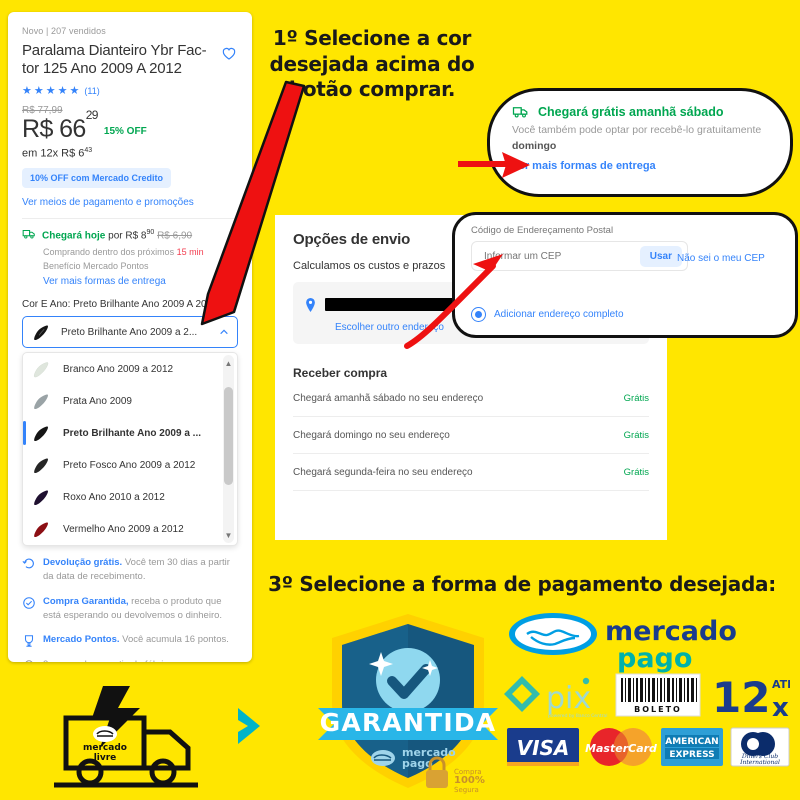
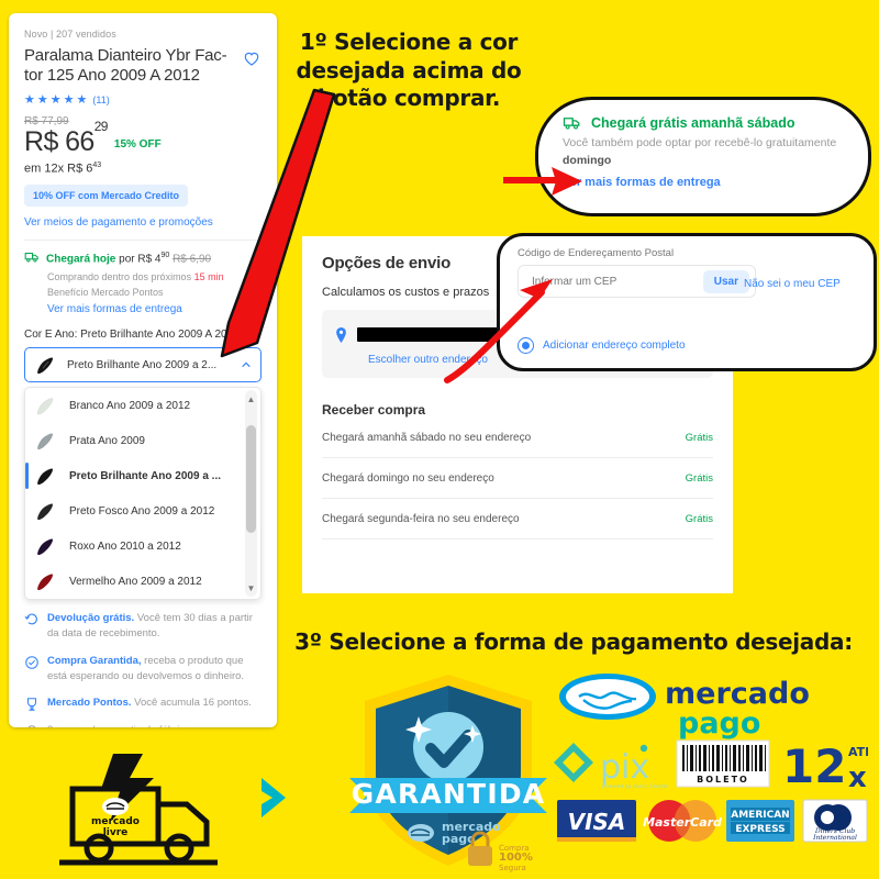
  Novo | 207 vendidos
  Paralama Dianteiro Ybr Fac-
  tor 125 Ano 2009 A 2012
  ★
  ★
  ★
  ★
  ★
  (11)
  R$ 77,99
  R$ 6629
  15% OFF
  em 12x R$ 6
  10% OFF com Mercado Credito
  Ver meios de pagamento e promoções
- Chegará hoje por R$ 8 R$ 6,90
+ Chegará hoje por R$ 4 R$ 6,90
  Comprando dentro dos próximos 15 min
  Benefício Mercado Pontos
  Ver mais formas de entrega
  Cor E Ano: Preto Brilhante Ano 2009 A 20
  Preto Brilhante Ano 2009 a 2...
  Branco Ano 2009 a 2012
  Prata Ano 2009
  Preto Brilhante Ano 2009 a ...
  Preto Fosco Ano 2009 a 2012
  Roxo Ano 2010 a 2012
  Vermelho Ano 2009 a 2012
  ▲
  ▼
  Devolução grátis. Você tem 30 dias a partir da data de recebimento.
  Compra Garantida, receba o produto que está esperando ou devolvemos o dinheiro.
  Mercado Pontos. Você acumula 16 pontos.
  1º Selecione a cor desejada acima do otão comprar.
  3º Selecione a forma de pagamento desejada:
  Chegará grátis amanhã sábado
  Você também pode optar por recebê-lo gratuitamente domingo
  mais formas de entrega
  Opções de envio
  Calculamos os custos e prazos
  Escolher outro enderço
  Receber compra
  Chegará amanhã sábado no seu endereço
  Grátis
  Chegará domingo no seu endereço
  Grátis
  Chegará segunda-feira no seu endereço
  Grátis
  Código de Endereçamento Postal
  Infrmar um CEP
  Usar
  Não sei o meu CEP
  Adicionar endereço completo
  mercado
  livre
  GARANTIDA
  mercado
  pag
  Compra
  100%
  Segura
  mercado
  pago
  pix
  BOLETO
  12
  x
  VISA
  MasterCard
  AMERICAN
  EXPRESS
